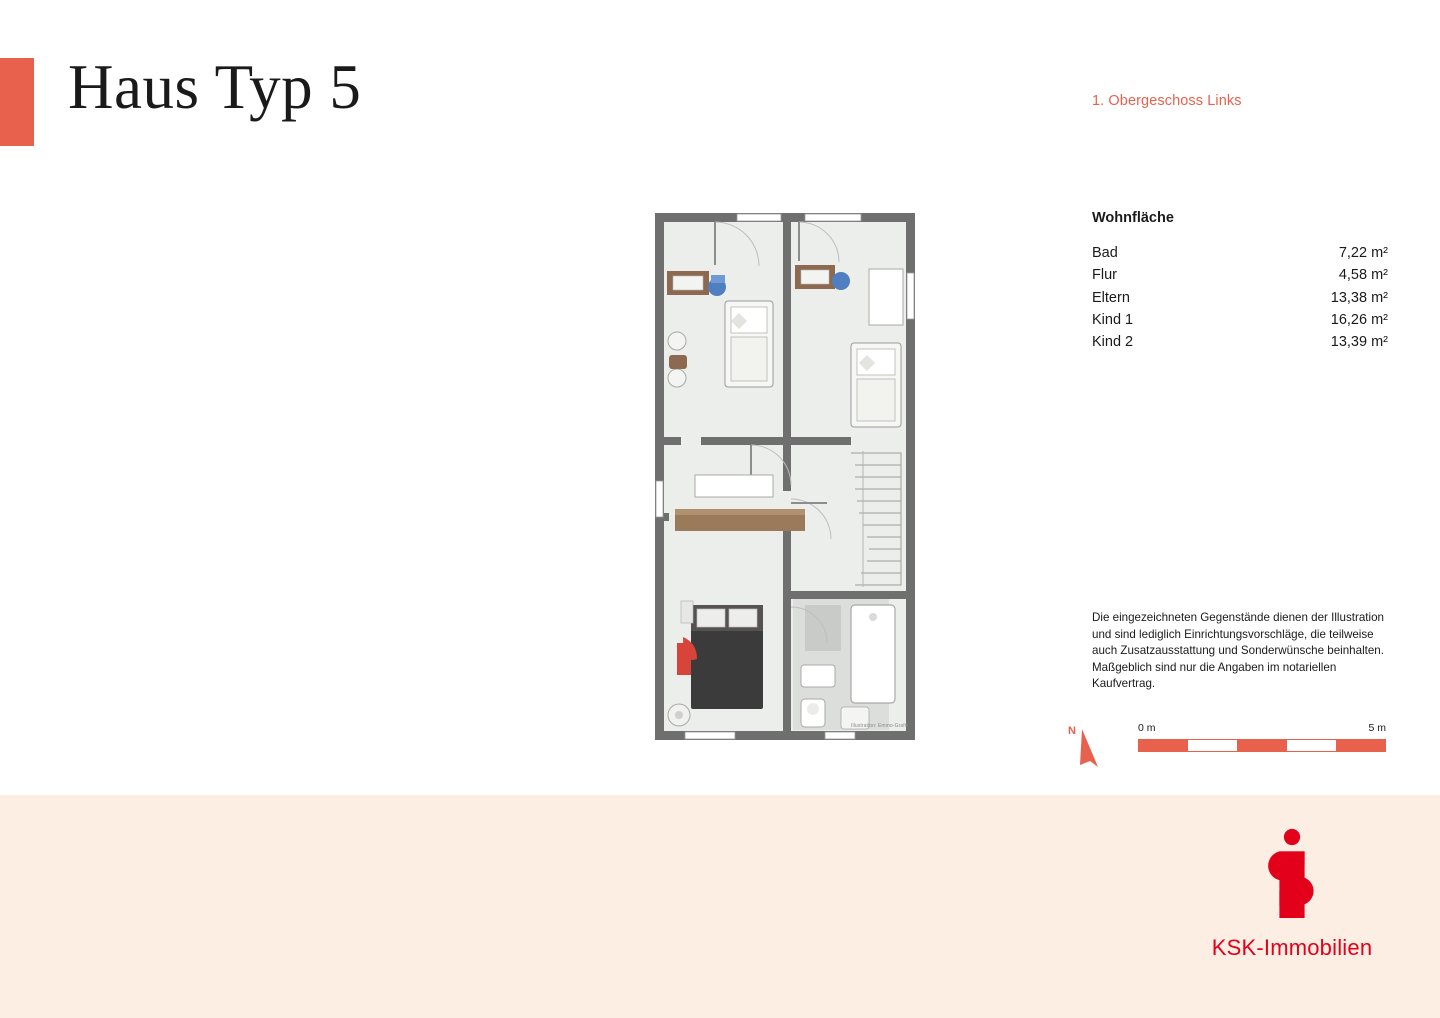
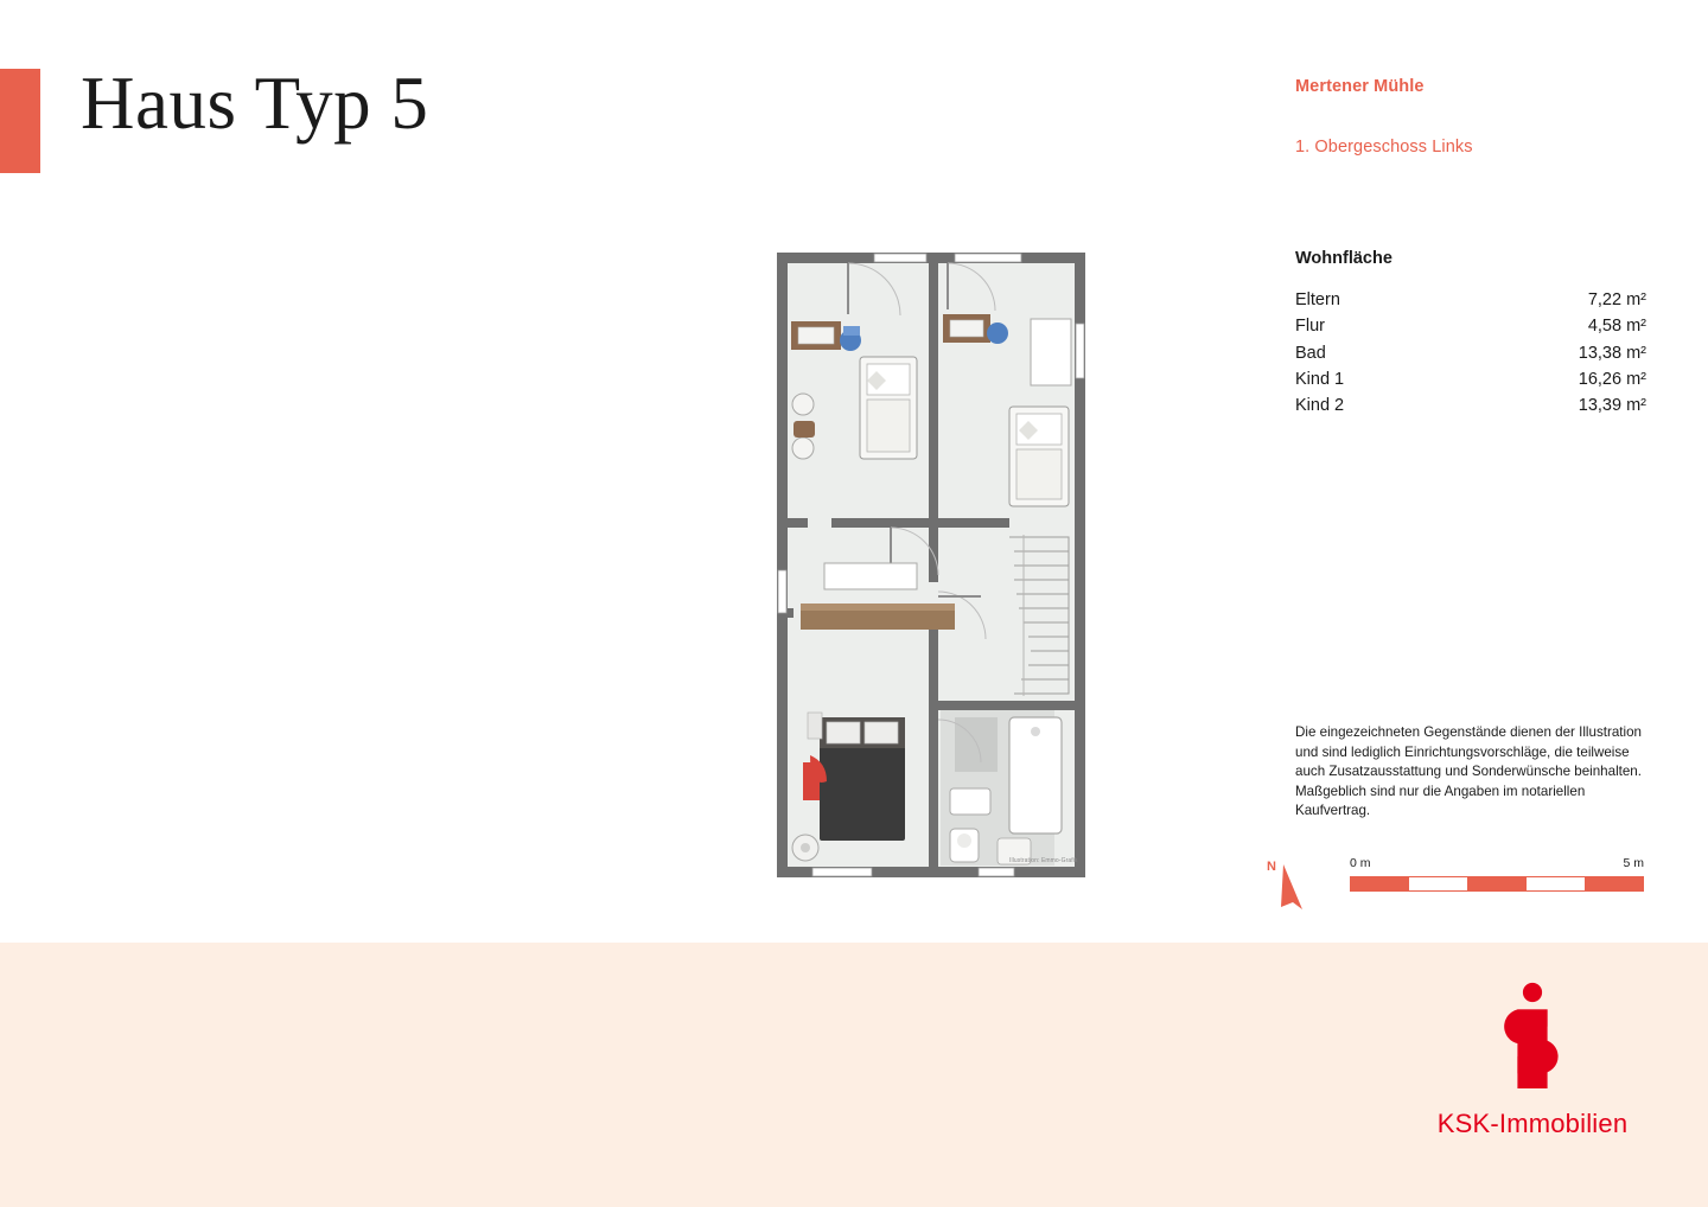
  Haus Typ 5
+ Mertener Mühle
  1. Obergeschoss Links
  Wohnfläche
- Bad
+ Eltern
  7,22 m²
  Flur
  4,58 m²
- Eltern
+ Bad
  13,38 m²
  Kind 1
  16,26 m²
  Kind 2
  13,39 m²
  Die eingezeichneten Gegenstände dienen der Illustration und sind lediglich Einrichtungsvorschläge, die teilweise auch Zusatzausstattung und Sonderwünsche beinhalten. Maßgeblich sind nur die Angaben im notariellen Kaufvertrag.
  N
  0 m
  5 m
  KSK-Immobilien
